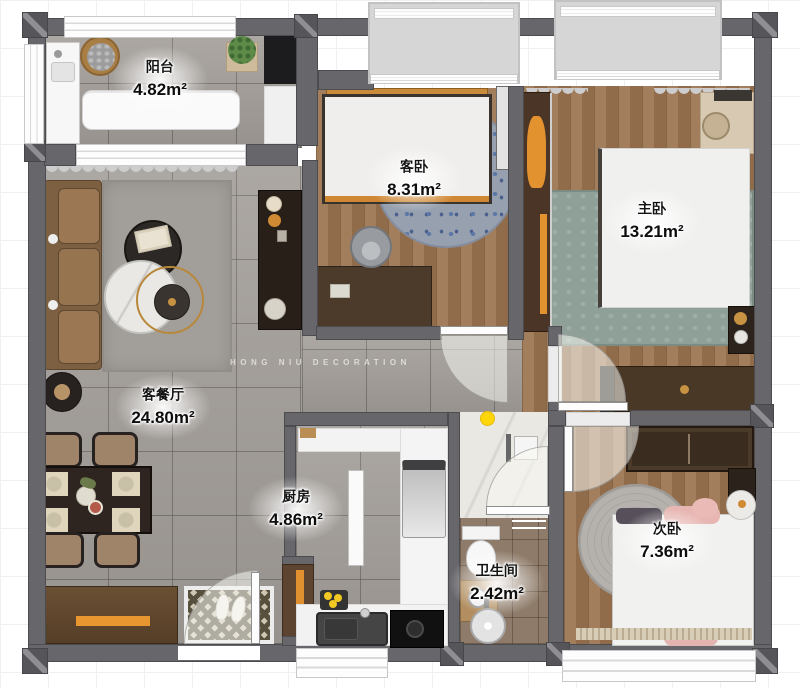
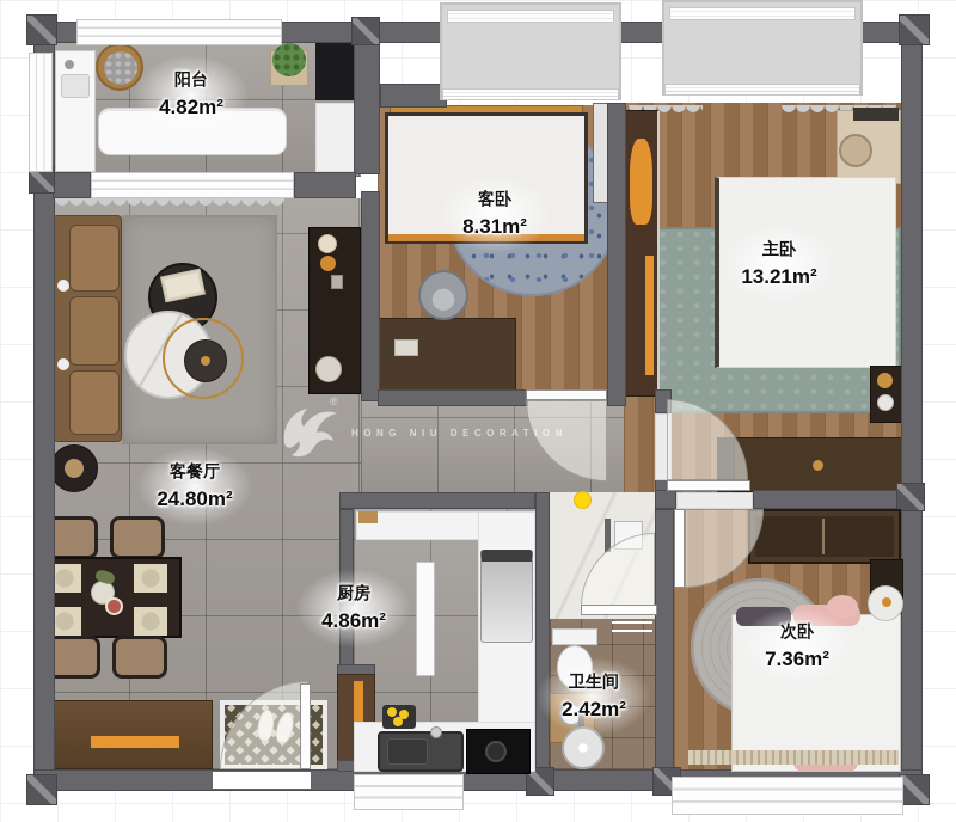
+ ®
  HONG NIU DECORATION
  阳台
  4.82m²
  客卧
  8.31m²
  主卧
  13.21m²
  客餐厅
  24.80m²
  厨房
  4.86m²
  卫生间
  2.42m²
  次卧
  7.36m²
